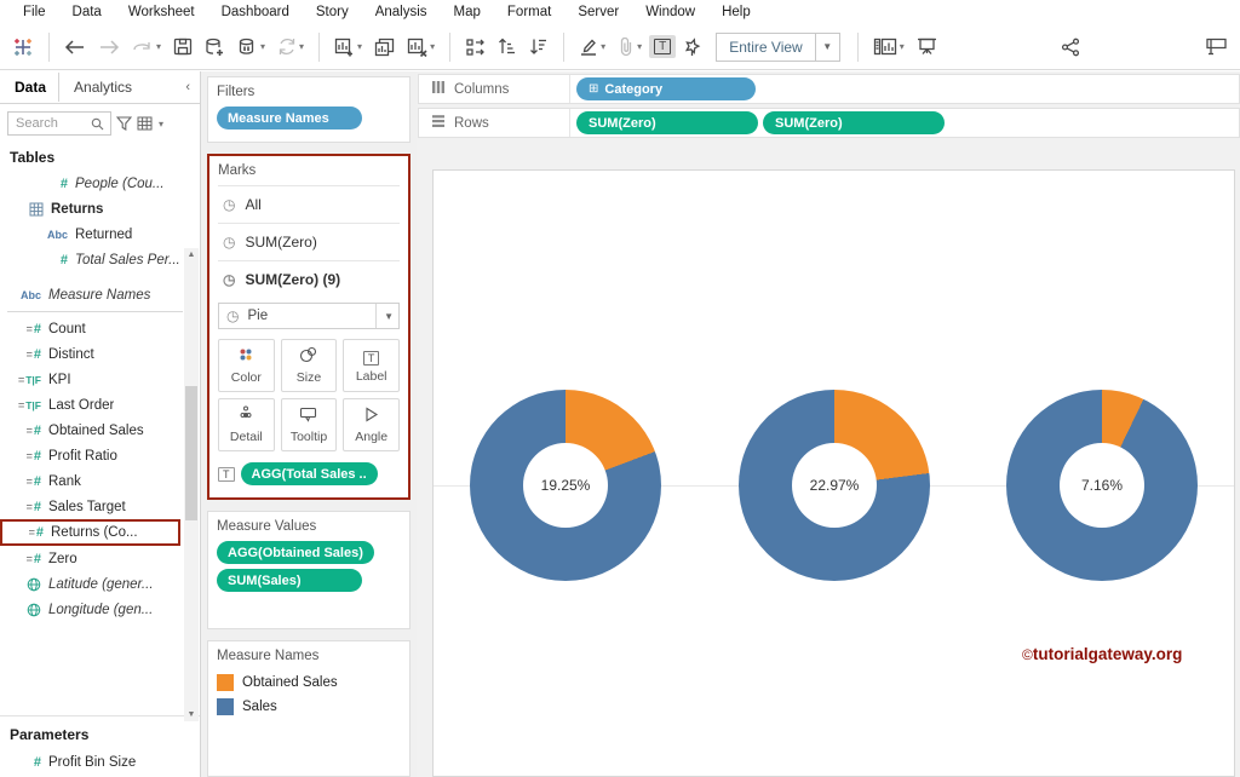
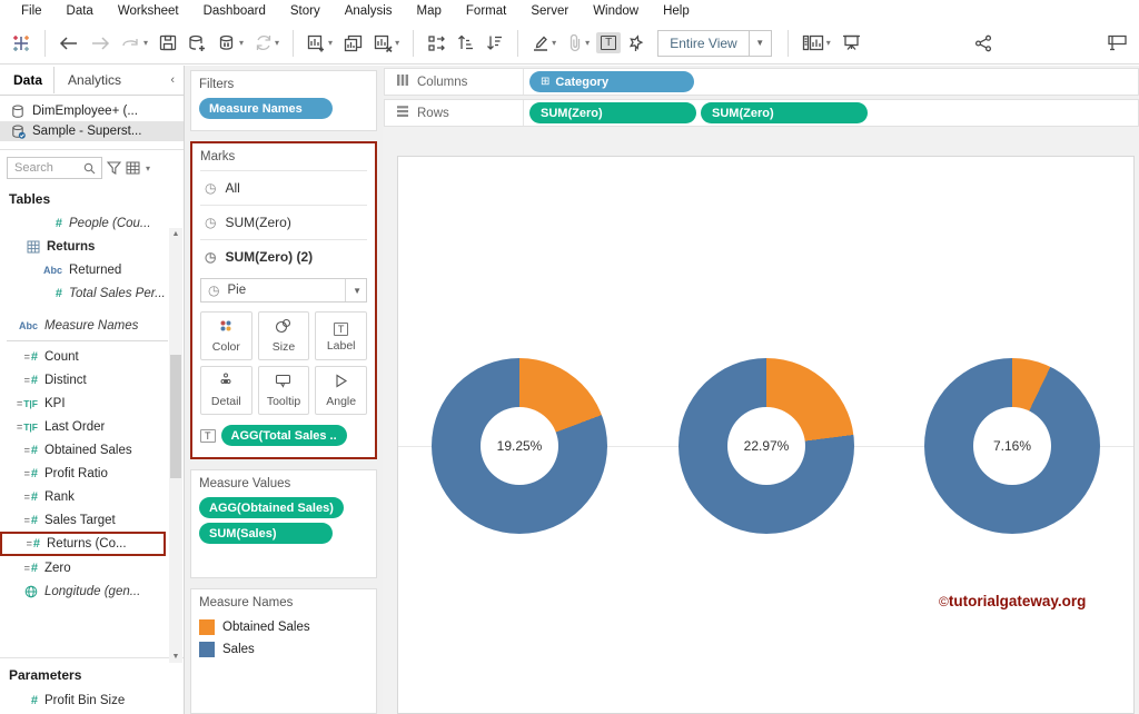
  File
  Data
  Worksheet
  Dashboard
  Story
  Analysis
  Map
  Format
  Server
  Window
  Help
  ▾
  ▾
  ▾
  ▾
  ▾
  ▾
  ▾
  T
  Entire View
  ▼
  ▾
  Data
  Analytics
  ‹
+ DimEmployee+ (...
+ Sample - Superst...
  Search
  ▾
  Tables
  #
  People (Cou...
  Returns
  Abc
  Returned
  #
  Total Sales Per...
  Abc
  Measure Names
  =
  #
  Count
  =
  #
  Distinct
  =
  T|F
  KPI
  =
  T|F
  Last Order
  =
  #
  Obtained Sales
  =
  #
  Profit Ratio
  =
  #
  Rank
  =
  #
  Sales Target
  =
  #
  Returns (Co...
  =
  #
  Zero
- Latitude (gener...
  Longitude (gen...
  Parameters
  #
  Profit Bin Size
  Filters
  Measure Names
  Marks
  ◷
  All
  ◷
  SUM(Zero)
  ◷
- SUM(Zero) (9)
+ SUM(Zero) (2)
  ◷
  Pie
  ▼
  Color
  Size
  T
  Label
  Detail
  Tooltip
  Angle
  T
  AGG(Total Sales ..
  Measure Values
  AGG(Obtained Sales)
  SUM(Sales)
  Measure Names
  Obtained Sales
  Sales
  Columns
  ⊞
  Category
  Rows
  SUM(Zero)
  SUM(Zero)
  19.25%
  22.97%
  7.16%
  ©tutorialgateway.org
